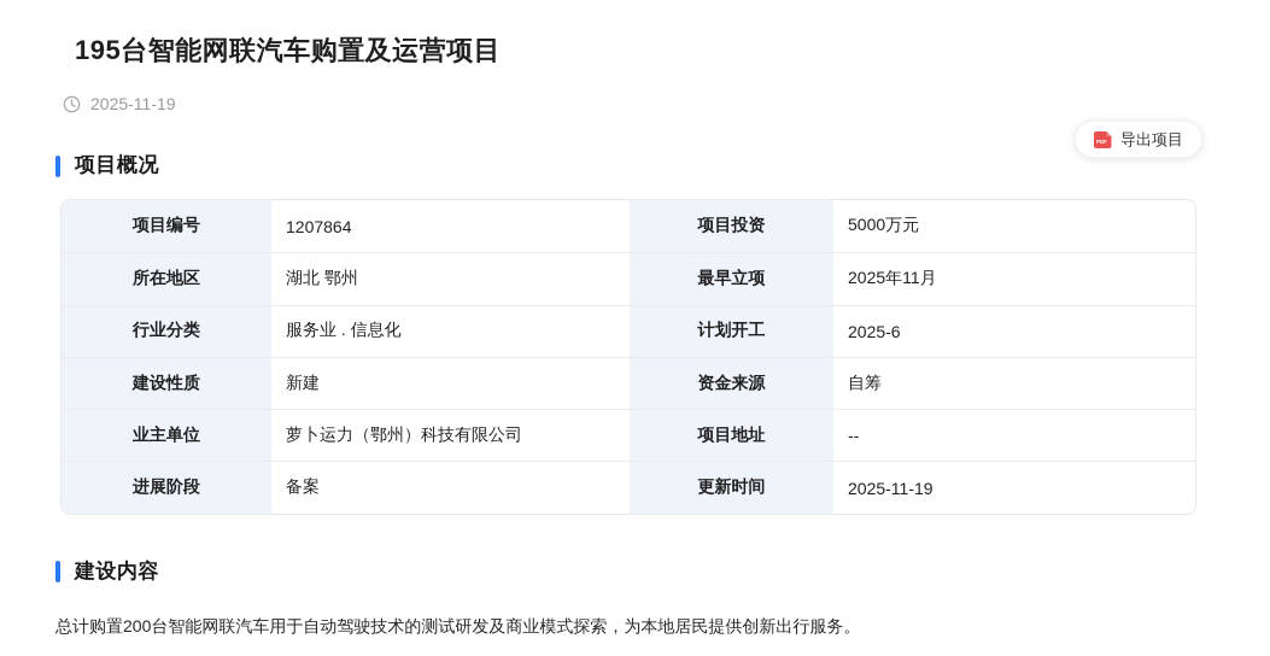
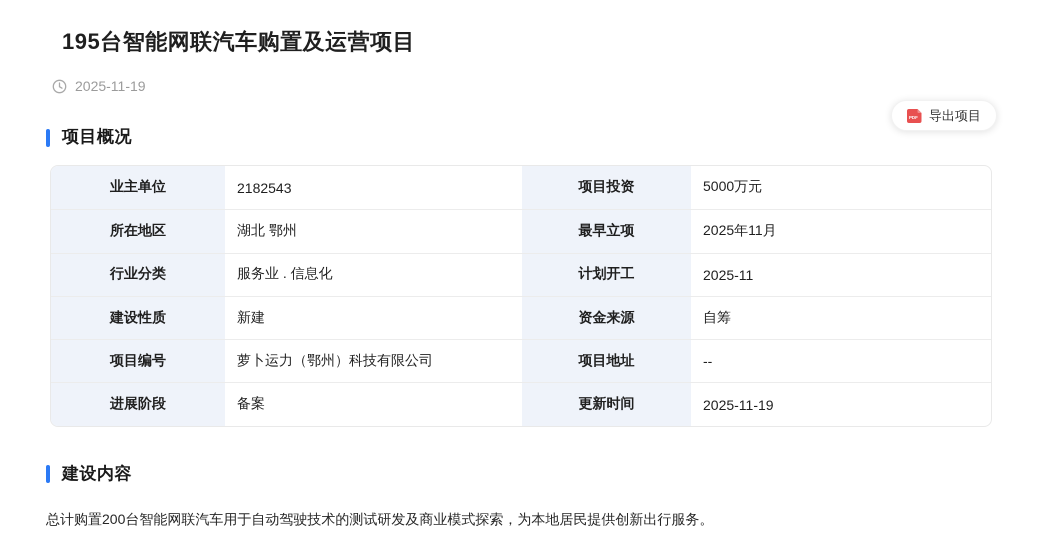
  195台智能网联汽车购置及运营项目
  2025-11-19
  导出项目
  项目概况
- 项目编号
+ 业主单位
- 1207864
+ 2182543
  项目投资
  5000万元
  所在地区
  湖北 鄂州
  最早立项
  2025年11月
  行业分类
  服务业 . 信息化
  计划开工
- 2025-6
+ 2025-11
  建设性质
  新建
  资金来源
  自筹
- 业主单位
+ 项目编号
  萝卜运力（鄂州）科技有限公司
  项目地址
  --
  进展阶段
  备案
  更新时间
  2025-11-19
  建设内容
  总计购置200台智能网联汽车用于自动驾驶技术的测试研发及商业模式探索，为本地居民提供创新出行服务。
